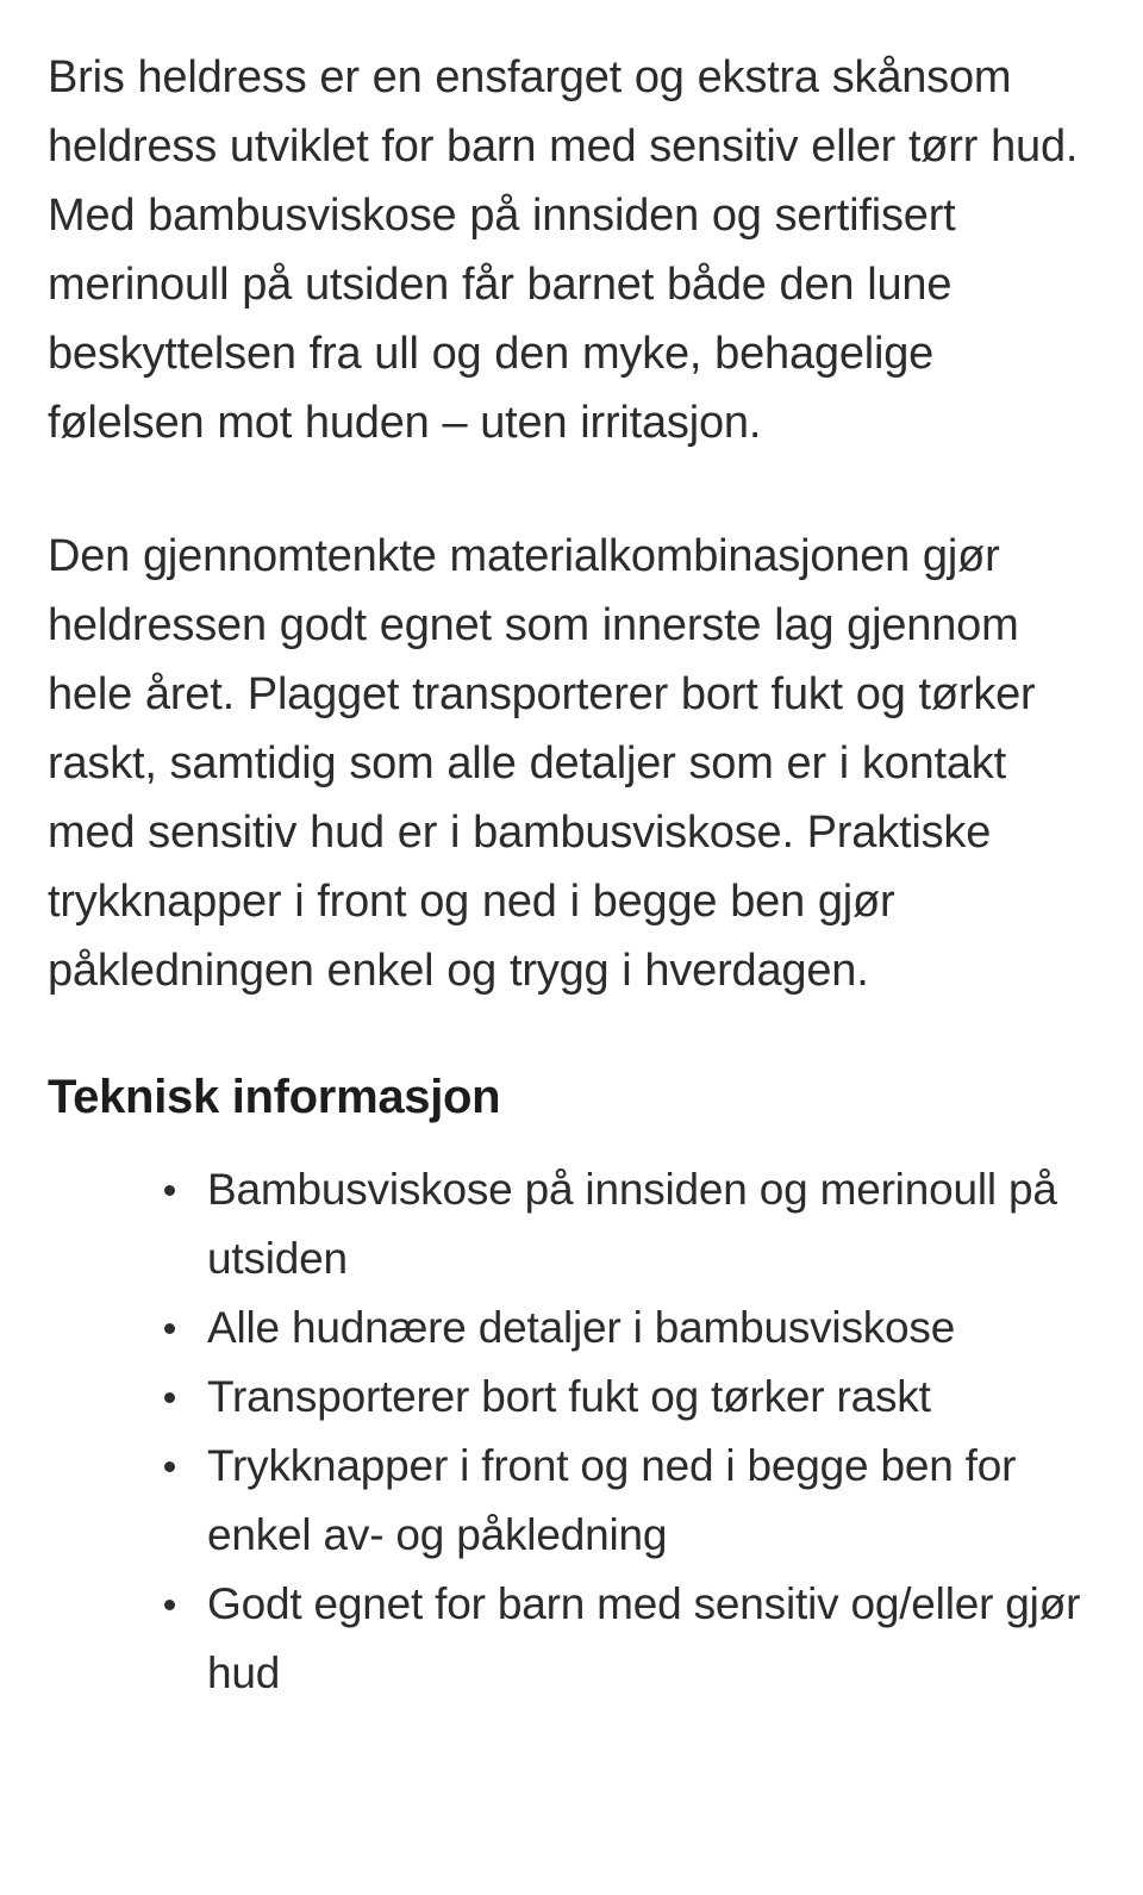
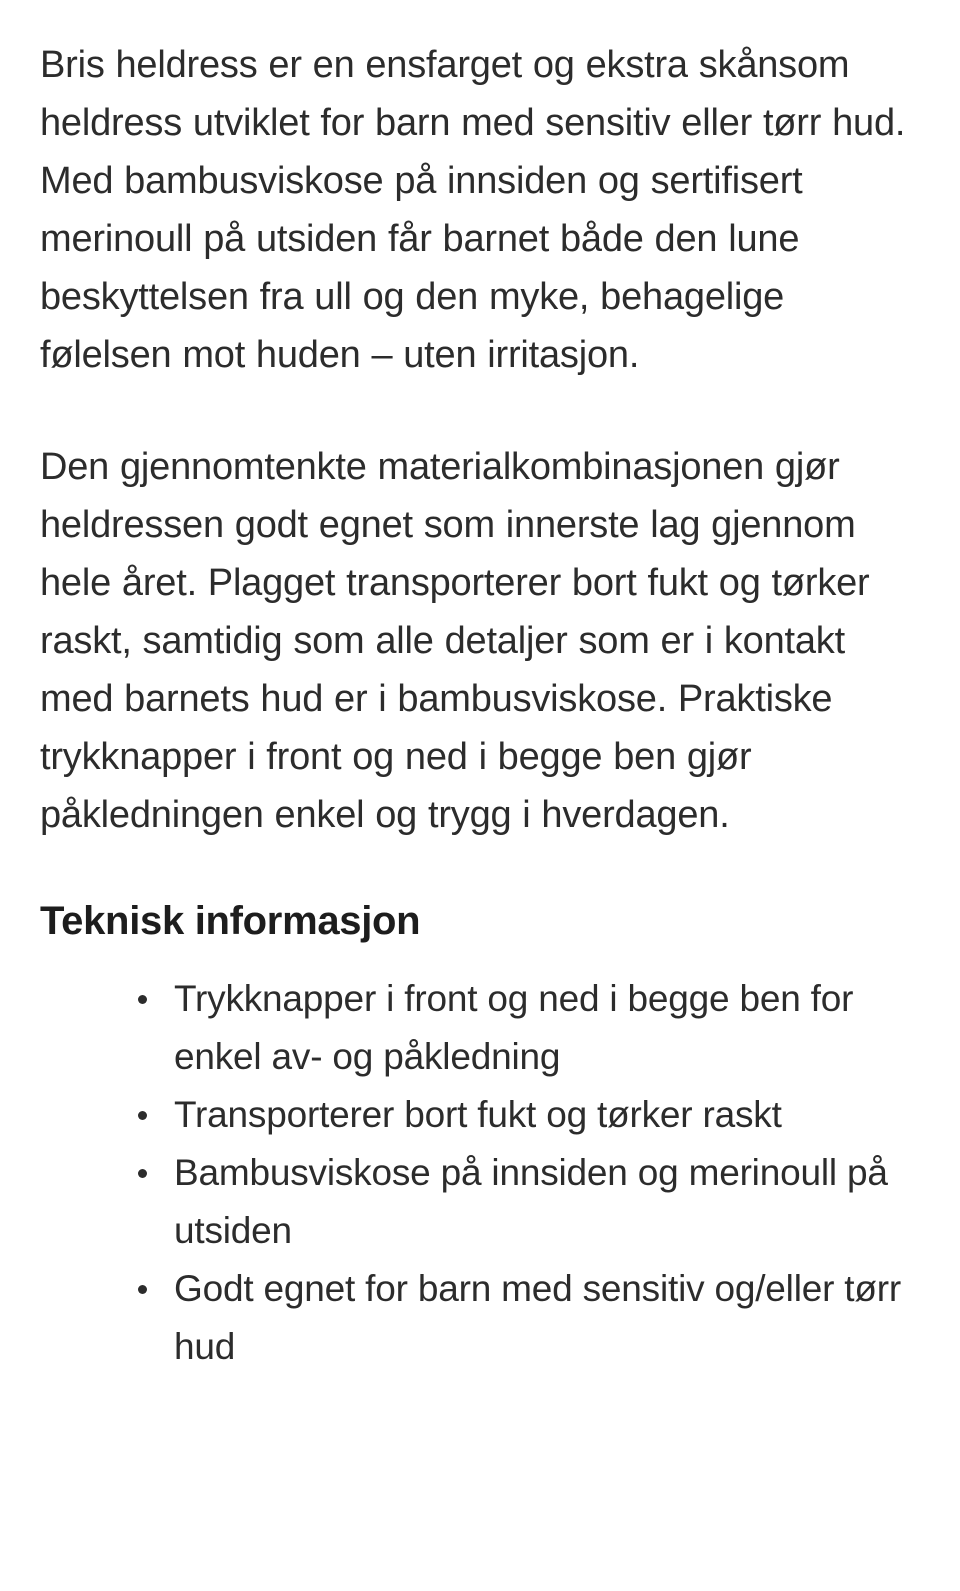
  Bris heldress er en ensfarget og ekstra skånsom heldress utviklet for barn med sensitiv eller tørr hud. Med bambusviskose på innsiden og sertifisert merinoull på utsiden får barnet både den lune beskyttelsen fra ull og den myke, behagelige følelsen mot huden – uten irritasjon.
- Den gjennomtenkte materialkombinasjonen gjør heldressen godt egnet som innerste lag gjennom hele året. Plagget transporterer bort fukt og tørker raskt, samtidig som alle detaljer som er i kontakt med sensitiv hud er i bambusviskose. Praktiske trykknapper i front og ned i begge ben gjør påkledningen enkel og trygg i hverdagen.
+ Den gjennomtenkte materialkombinasjonen gjør heldressen godt egnet som innerste lag gjennom hele året. Plagget transporterer bort fukt og tørker raskt, samtidig som alle detaljer som er i kontakt med barnets hud er i bambusviskose. Praktiske trykknapper i front og ned i begge ben gjør påkledningen enkel og trygg i hverdagen.
  Teknisk informasjon
- Bambusviskose på innsiden og merinoull på utsiden
+ Trykknapper i front og ned i begge ben for enkel av- og påkledning
- Alle hudnære detaljer i bambusviskose
  Transporterer bort fukt og tørker raskt
- Trykknapper i front og ned i begge ben for enkel av- og påkledning
+ Bambusviskose på innsiden og merinoull på utsiden
- Godt egnet for barn med sensitiv og/eller gjør hud
+ Godt egnet for barn med sensitiv og/eller tørr hud
